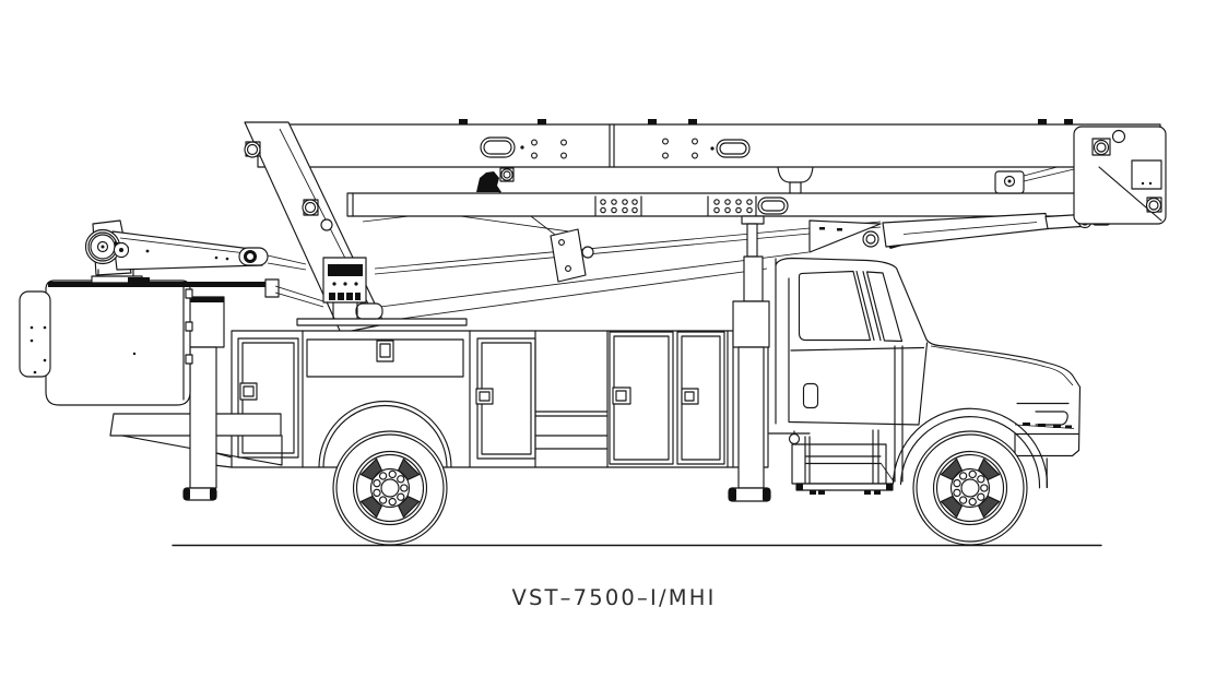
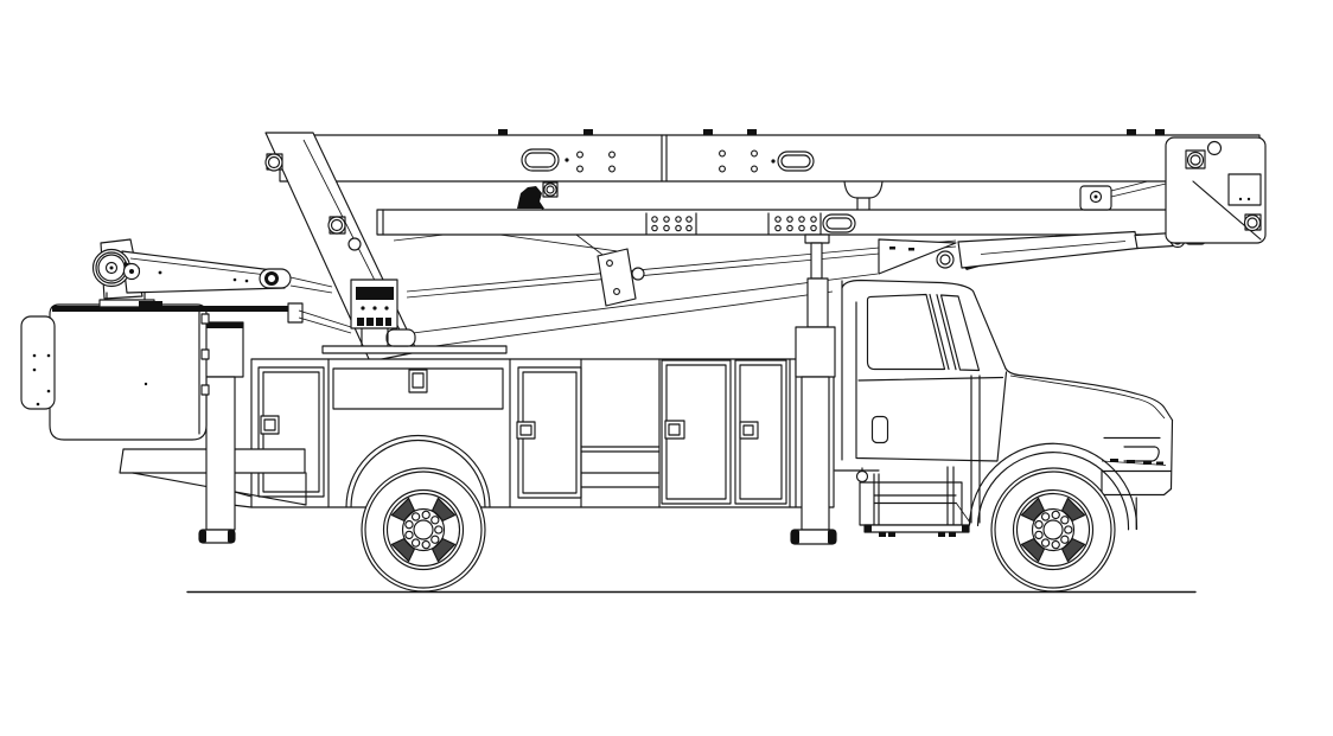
- VST–7500–I/MHI
